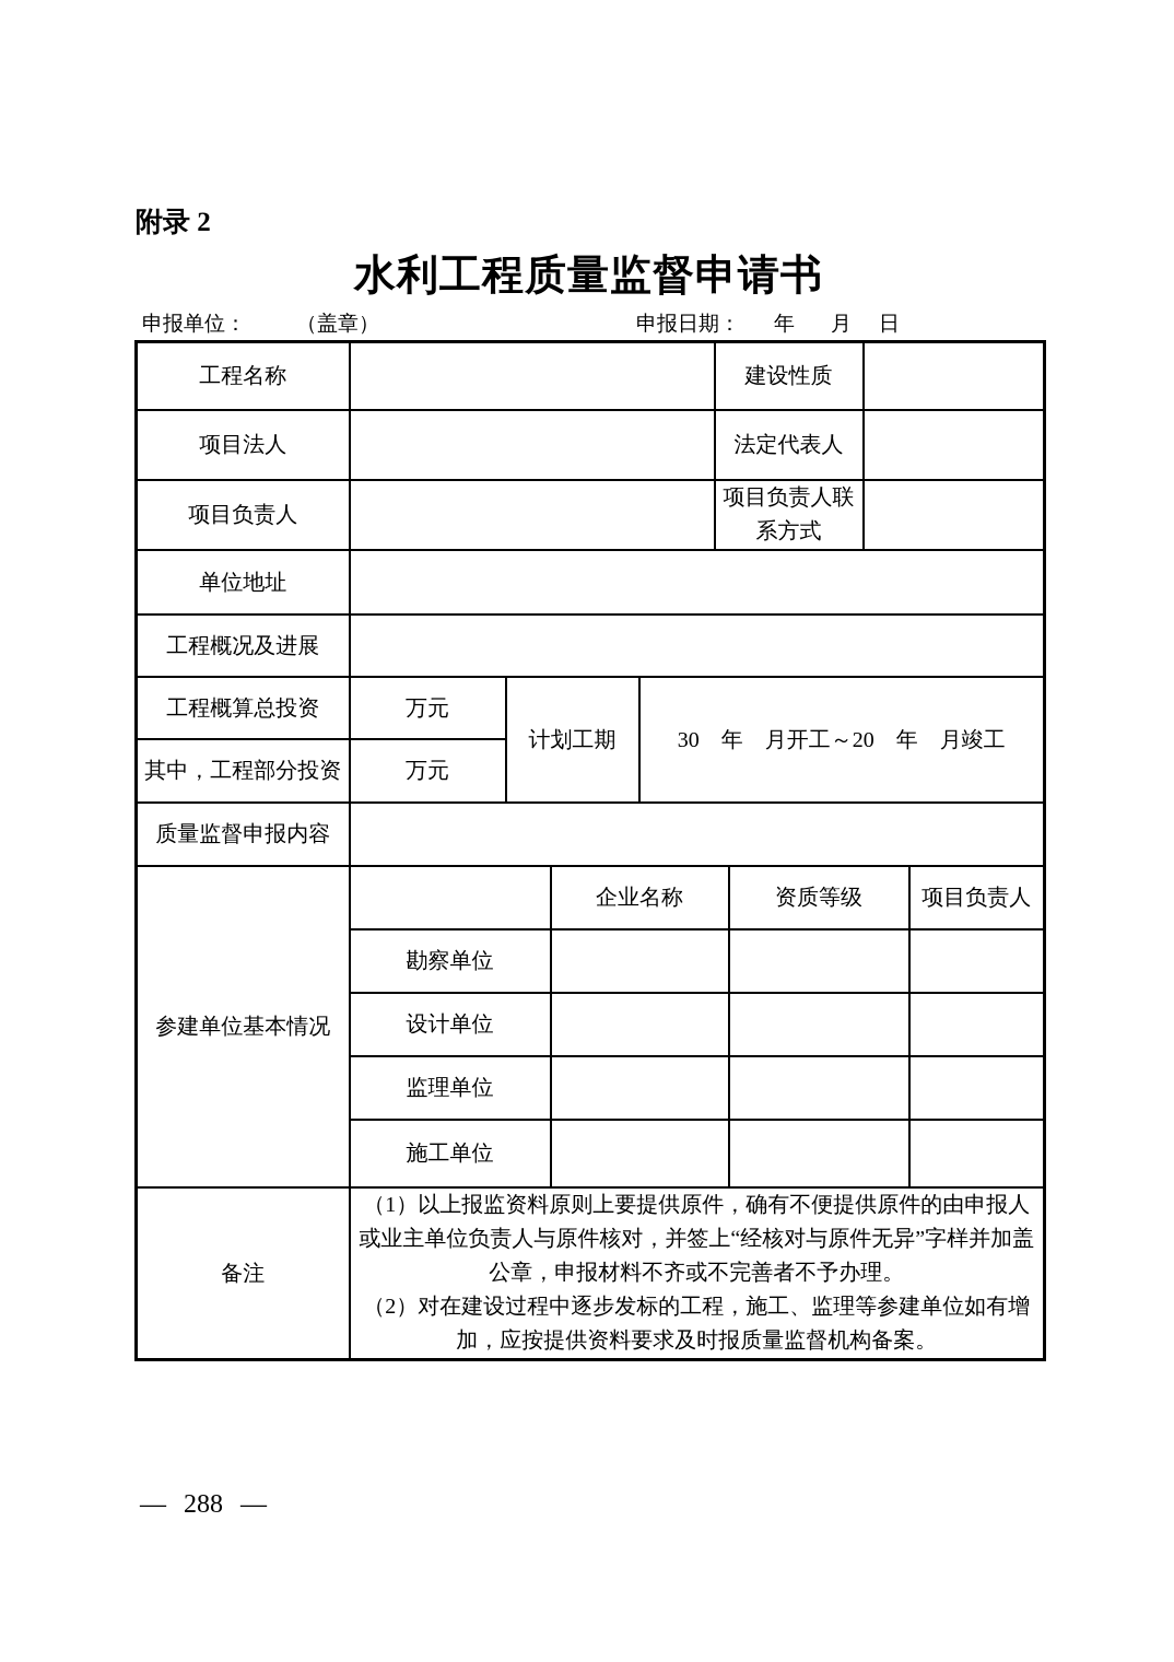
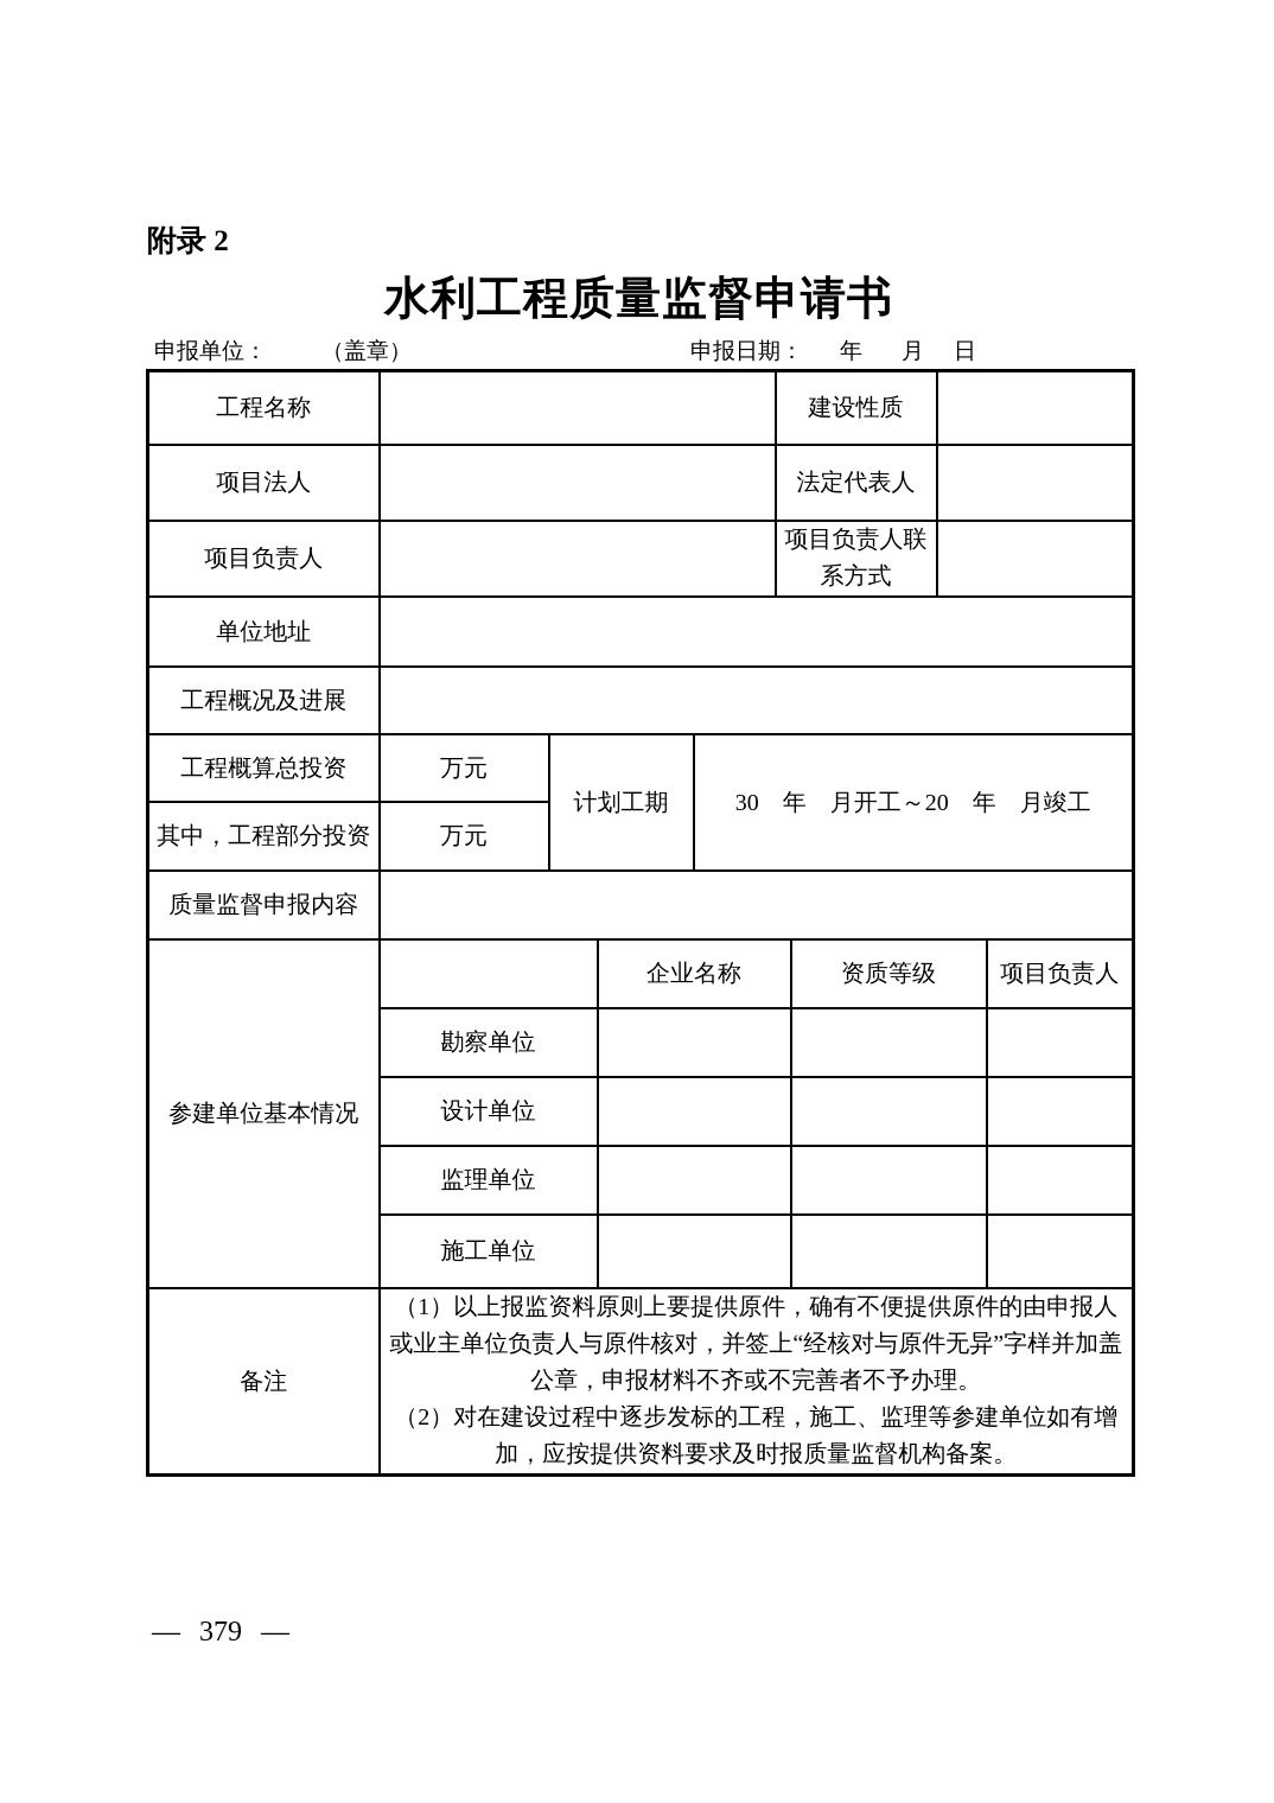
  附录 2
  水利工程质量监督申请书
  申报单位：
  （盖章）
  申报日期：
  年
  月
  日
  工程名称		建设性质
  项目法人		法定代表人
  项目负责人		项目负责人联系方式
  单位地址
  工程概况及进展
  工程概算总投资	万元	计划工期	30 年 月开工～20 年 月竣工
  其中，工程部分投资	万元
  质量监督申报内容
  参建单位基本情况		企业名称	资质等级	项目负责人
  勘察单位
  设计单位
  监理单位
  施工单位
  备注	（1）以上报监资料原则上要提供原件，确有不便提供原件的由申报人或业主单位负责人与原件核对，并签上“经核对与原件无异”字样并加盖公章，申报材料不齐或不完善者不予办理。 （2）对在建设过程中逐步发标的工程，施工、监理等参建单位如有增加，应按提供资料要求及时报质量监督机构备案。
- — 288 —
+ — 379 —
